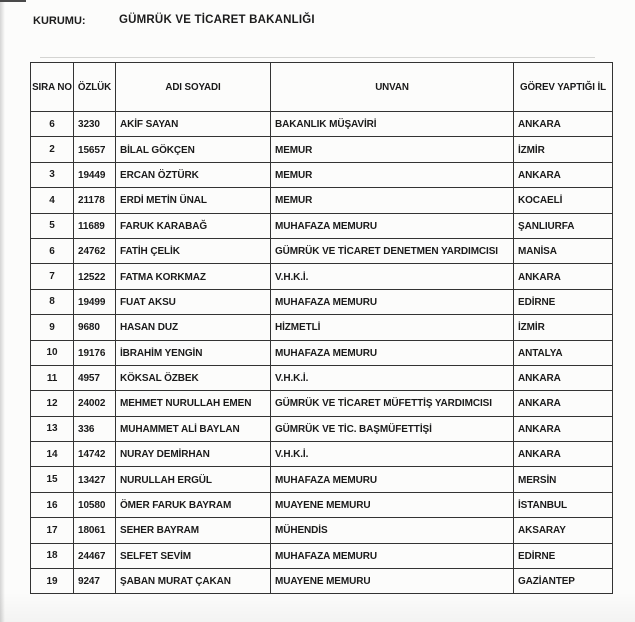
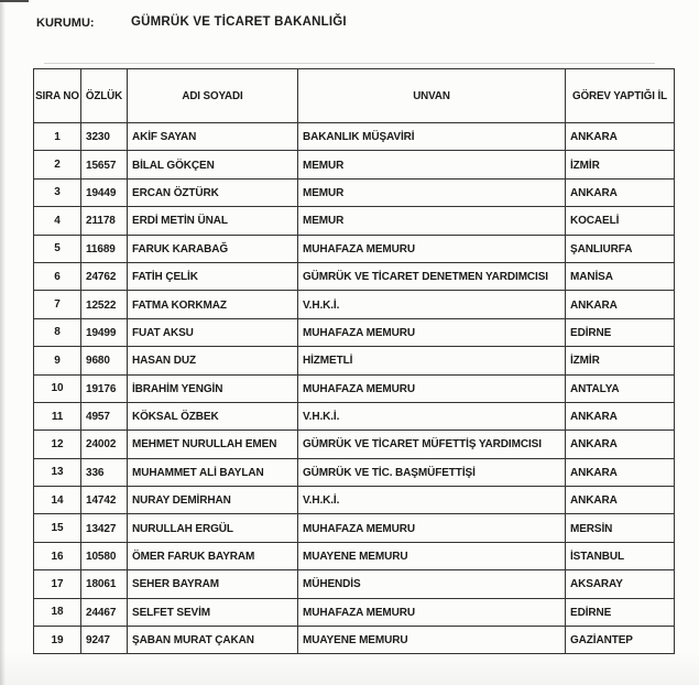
  KURUMU:
  GÜMRÜK VE TİCARET BAKANLIĞI
  SIRA NO	ÖZLÜK	ADI SOYADI	UNVAN	GÖREV YAPTIĞI İL
- 6	3230	AKİF SAYAN	BAKANLIK MÜŞAVİRİ	ANKARA
+ 1	3230	AKİF SAYAN	BAKANLIK MÜŞAVİRİ	ANKARA
  2	15657	BİLAL GÖKÇEN	MEMUR	İZMİR
  3	19449	ERCAN ÖZTÜRK	MEMUR	ANKARA
  4	21178	ERDİ METİN ÜNAL	MEMUR	KOCAELİ
  5	11689	FARUK KARABAĞ	MUHAFAZA MEMURU	ŞANLIURFA
  6	24762	FATİH ÇELİK	GÜMRÜK VE TİCARET DENETMEN YARDIMCISI	MANİSA
  7	12522	FATMA KORKMAZ	V.H.K.İ.	ANKARA
  8	19499	FUAT AKSU	MUHAFAZA MEMURU	EDİRNE
  9	9680	HASAN DUZ	HİZMETLİ	İZMİR
  10	19176	İBRAHİM YENGİN	MUHAFAZA MEMURU	ANTALYA
  11	4957	KÖKSAL ÖZBEK	V.H.K.İ.	ANKARA
  12	24002	MEHMET NURULLAH EMEN	GÜMRÜK VE TİCARET MÜFETTİŞ YARDIMCISI	ANKARA
  13	336	MUHAMMET ALİ BAYLAN	GÜMRÜK VE TİC. BAŞMÜFETTİŞİ	ANKARA
  14	14742	NURAY DEMİRHAN	V.H.K.İ.	ANKARA
  15	13427	NURULLAH ERGÜL	MUHAFAZA MEMURU	MERSİN
  16	10580	ÖMER FARUK BAYRAM	MUAYENE MEMURU	İSTANBUL
  17	18061	SEHER BAYRAM	MÜHENDİS	AKSARAY
  18	24467	SELFET SEVİM	MUHAFAZA MEMURU	EDİRNE
  19	9247	ŞABAN MURAT ÇAKAN	MUAYENE MEMURU	GAZİANTEP
